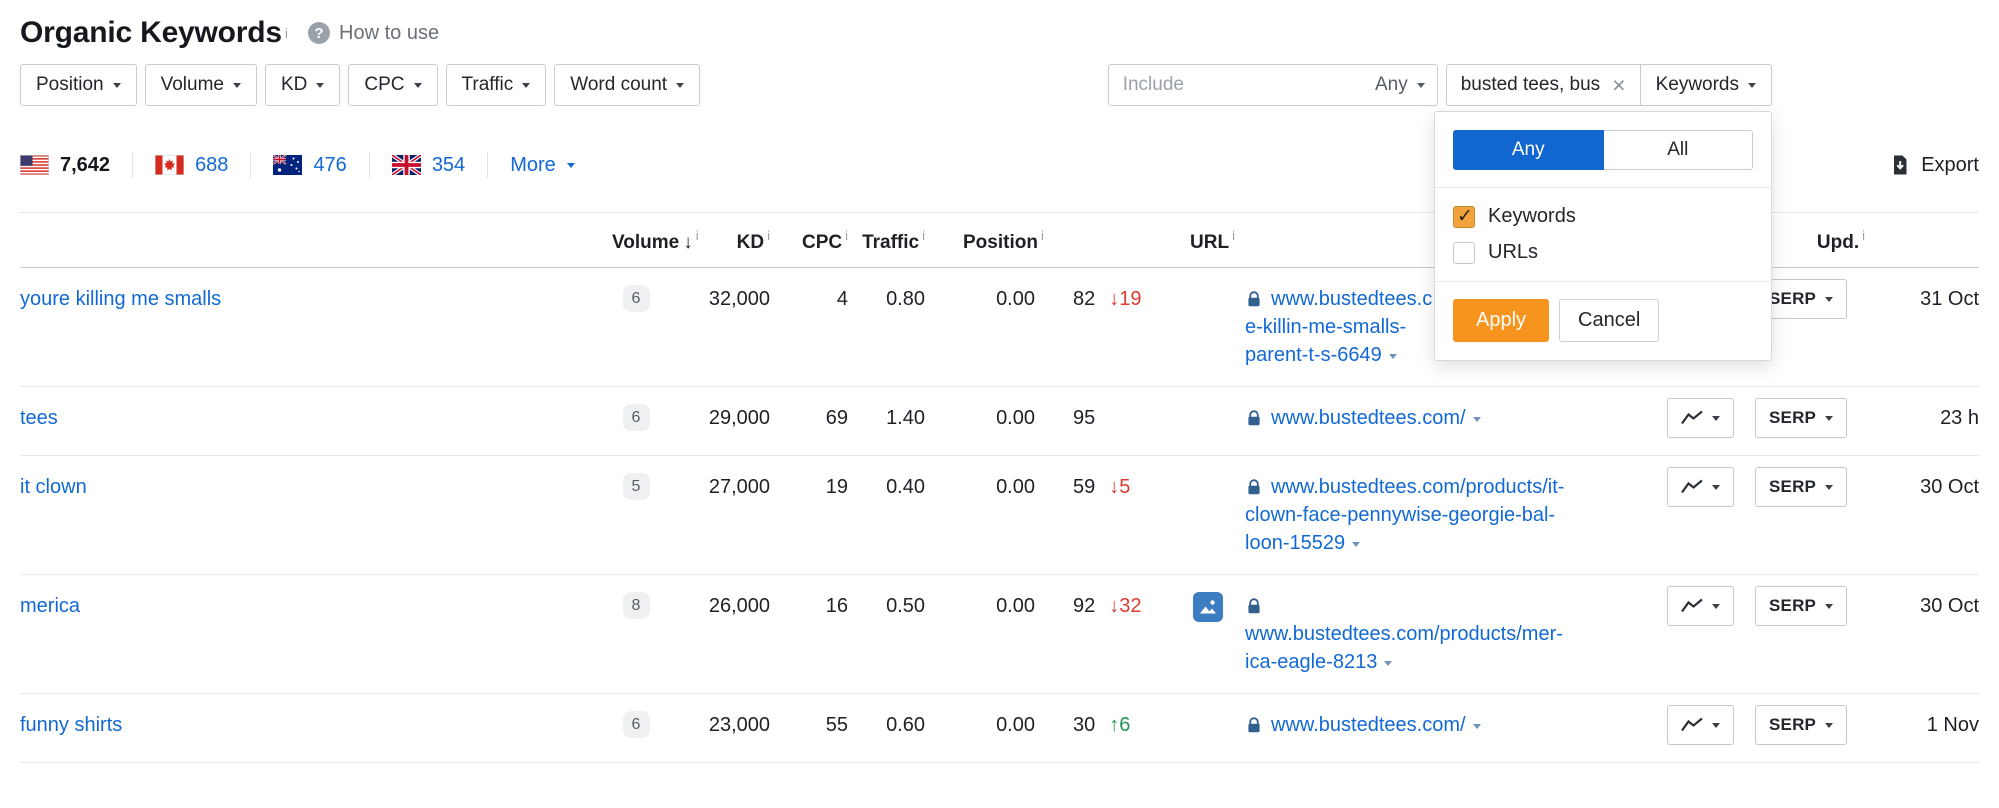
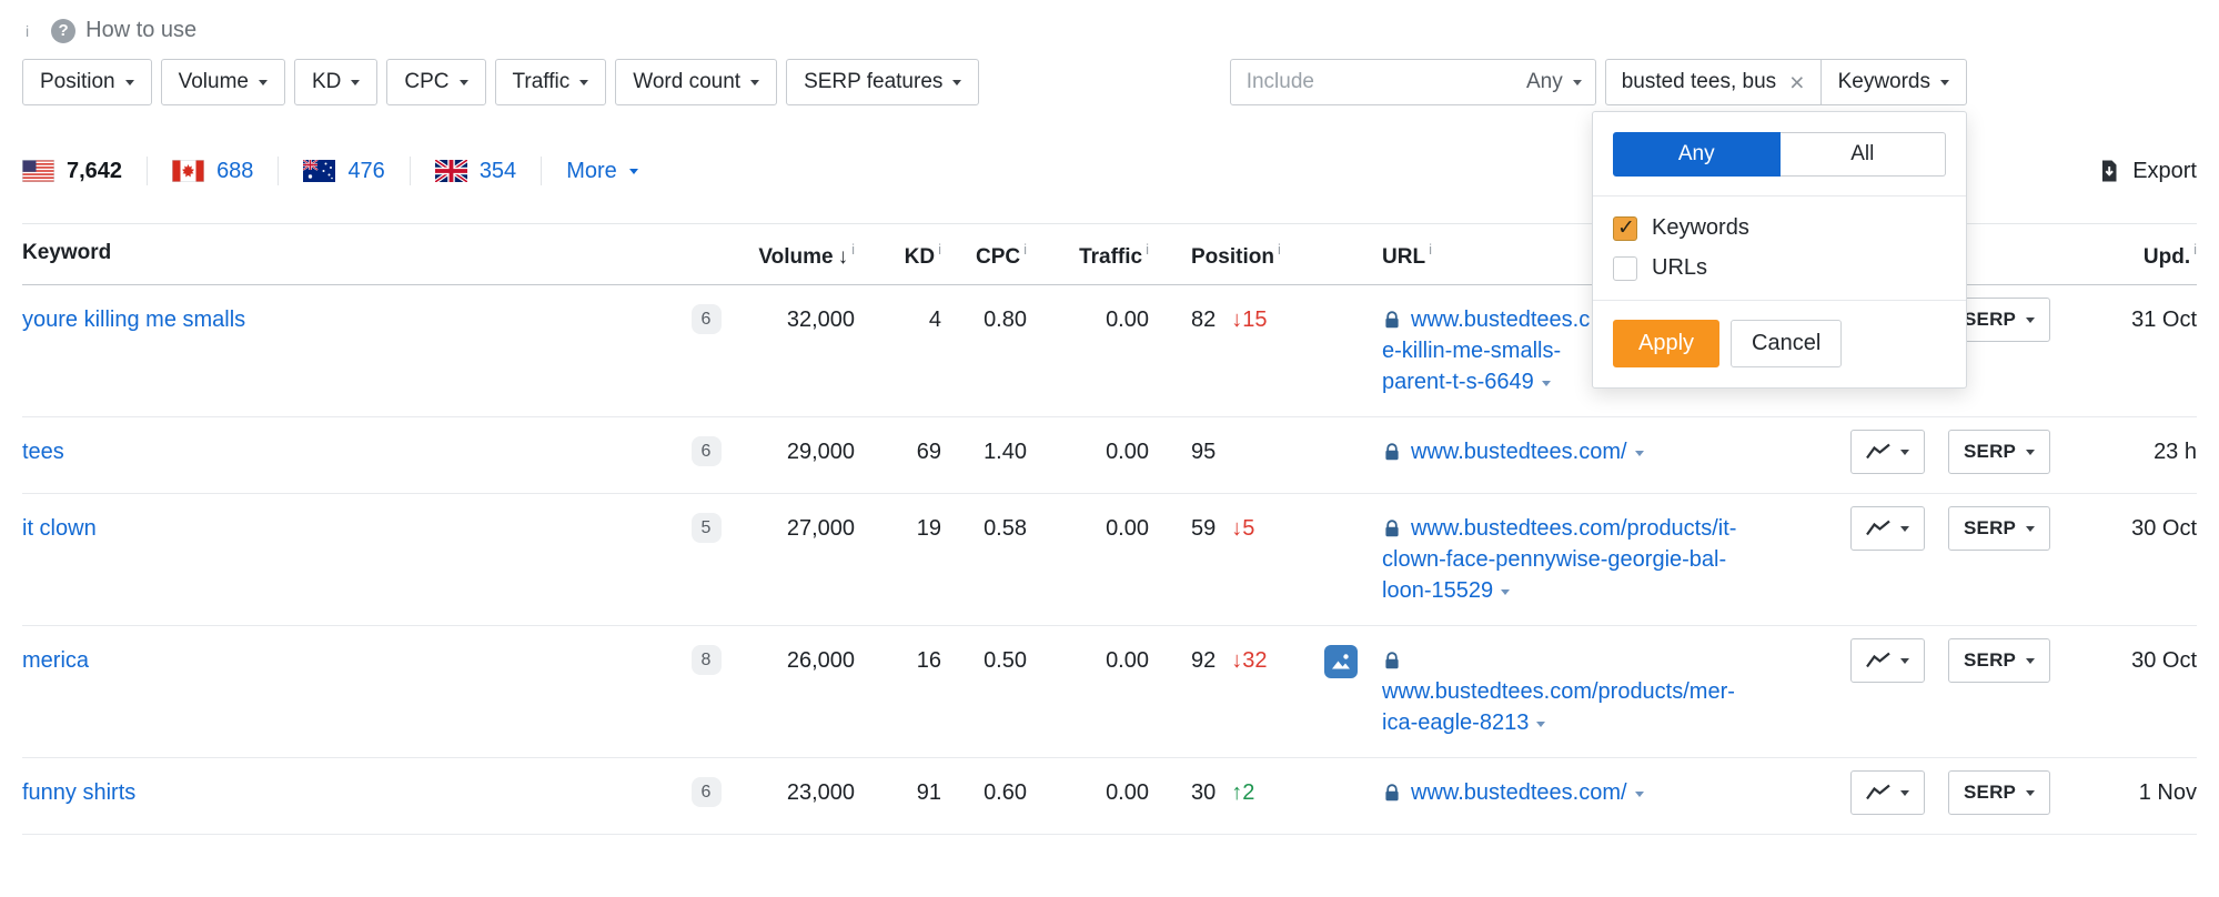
- Organic Keywords
  i
  How to use
  Position
  Volume
  KD
  CPC
  Traffic
  Word count
+ SERP features
  Include
  Any
  busted tees, bus
  ×
  Keywords
  Any
  All
  Keywords
  URLs
  Apply
  Cancel
  7,642
  688
  476
  354
  More
  Export
+ Keyword
  Volume ↓ i
  KD i
  CPC i
  Traffic i
  Position i
  URL i
  Upd. i
  youre killing me smalls
  6
  32,000
  4
  0.80
  0.00
- 82 19
+ 82 15
  www.bustedtees.c
  e-killin-me-smalls-
  parent-t-s-6649
  SERP
  31 Oct
  tees
  6
  29,000
  69
  1.40
  0.00
  95
  www.bustedtees.com/
  SERP
  23 h
  it clown
  5
  27,000
  19
- 0.40
+ 0.58
  0.00
  59 5
  www.bustedtees.com/products/it-
  clown-face-pennywise-georgie-bal-
  loon-15529
  SERP
  30 Oct
  merica
  8
  26,000
  16
  0.50
  0.00
  92 32
  www.bustedtees.com/products/mer-
  ica-eagle-8213
  SERP
  30 Oct
  funny shirts
  6
  23,000
- 55
+ 91
  0.60
  0.00
- 30 6
+ 30 2
  www.bustedtees.com/
  SERP
  1 Nov
